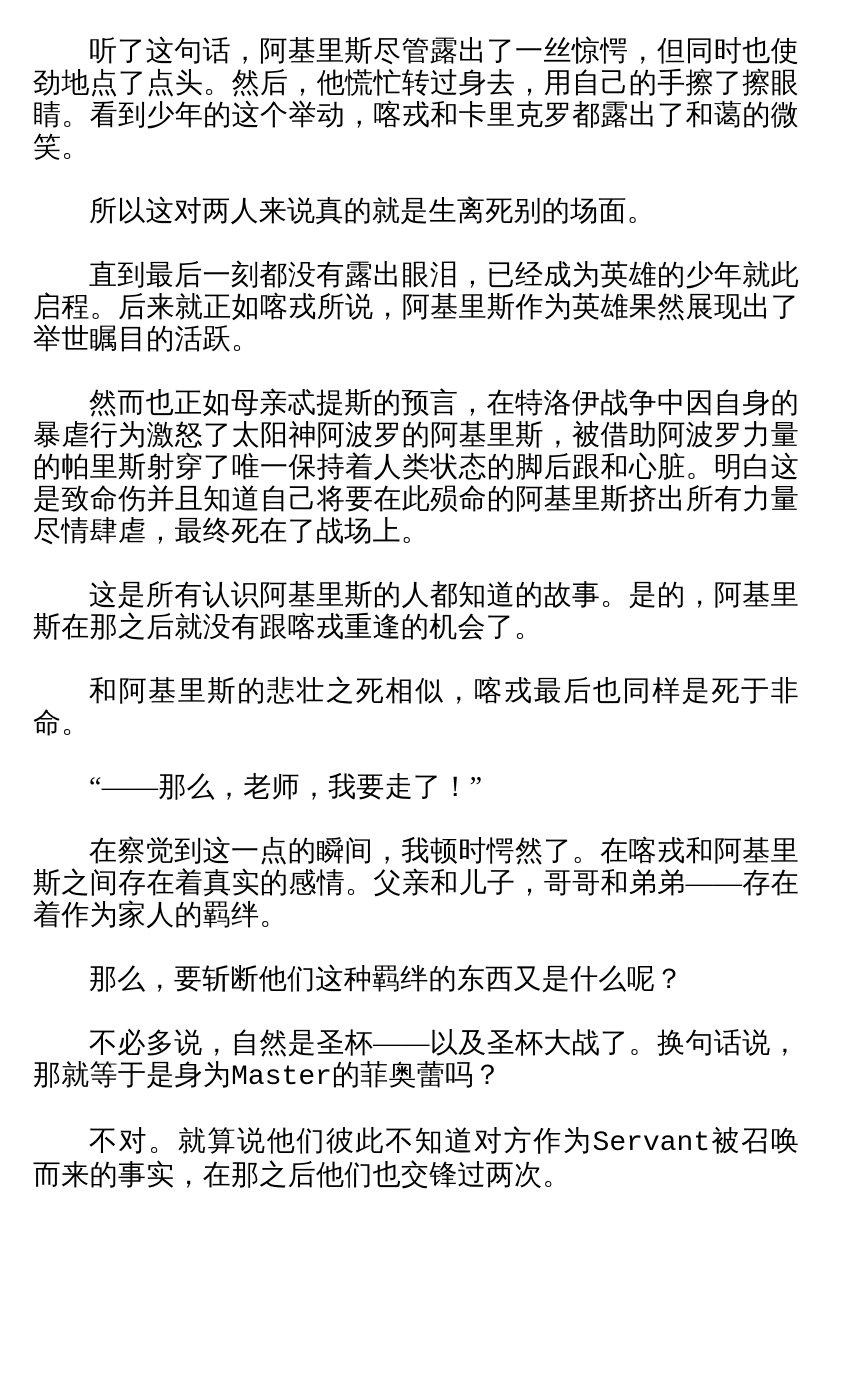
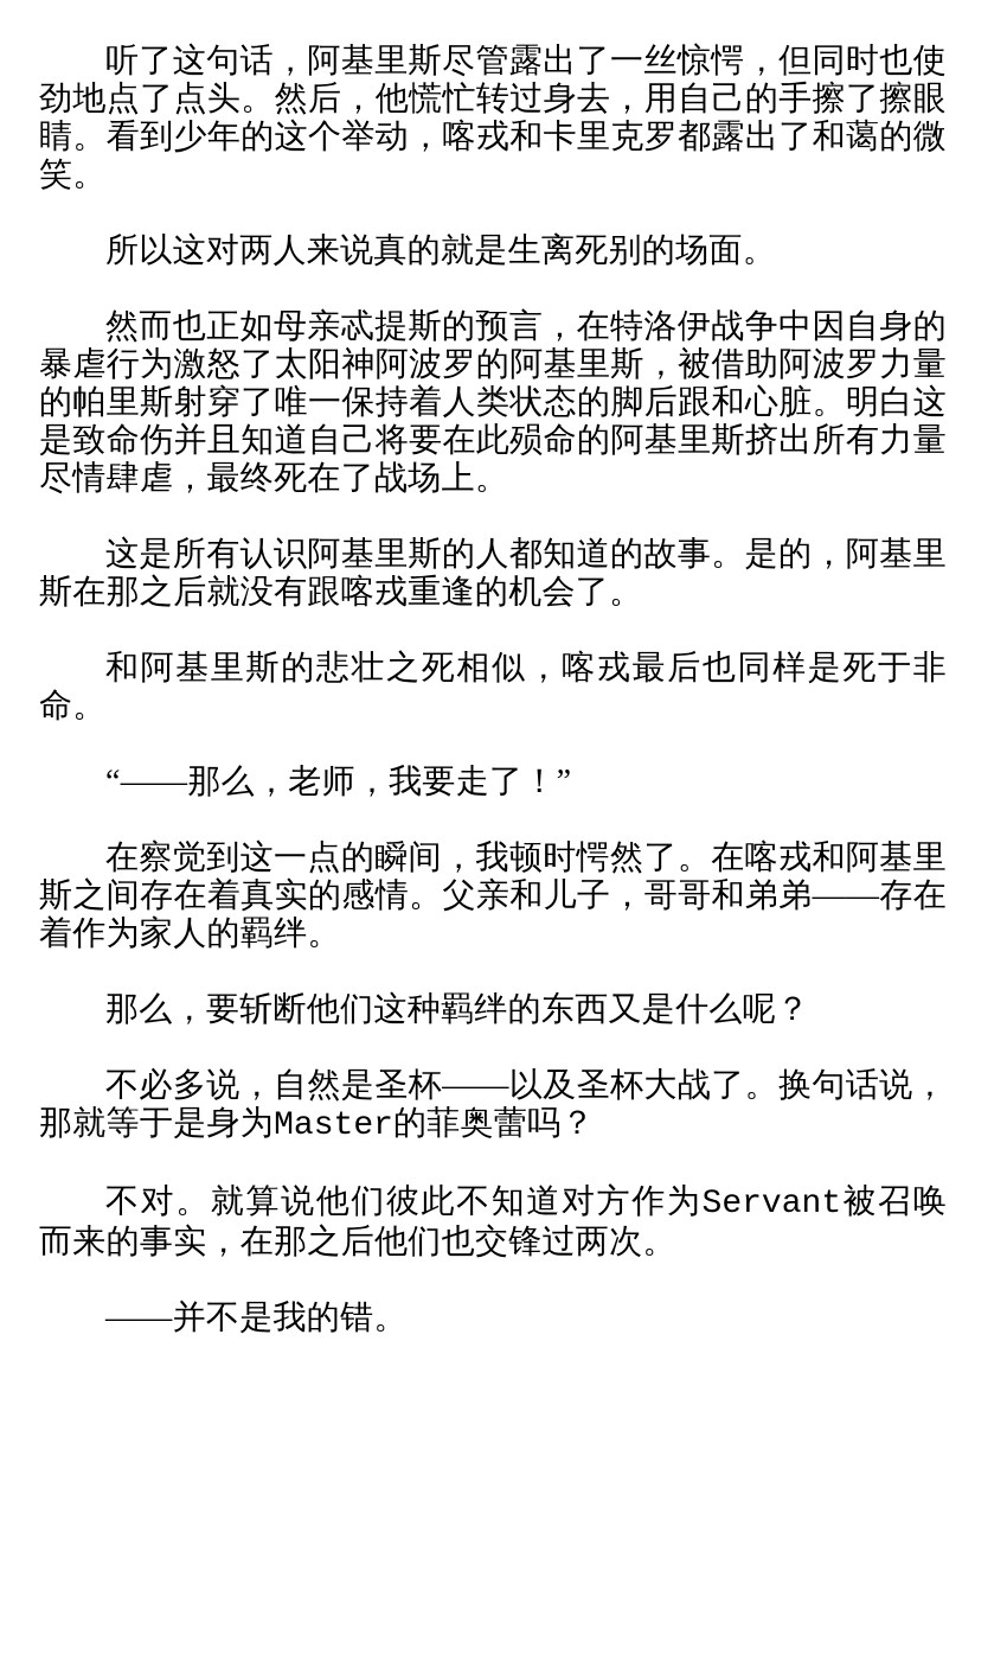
  听了这句话，阿基里斯尽管露出了一丝惊愕，但同时也使劲地点了点头。然后，他慌忙转过身去，用自己的手擦了擦眼睛。看到少年的这个举动，喀戎和卡里克罗都露出了和蔼的微笑。
  所以这对两人来说真的就是生离死别的场面。
- 直到最后一刻都没有露出眼泪，已经成为英雄的少年就此启程。后来就正如喀戎所说，阿基里斯作为英雄果然展现出了举世瞩目的活跃。
  然而也正如母亲忒提斯的预言，在特洛伊战争中因自身的暴虐行为激怒了太阳神阿波罗的阿基里斯，被借助阿波罗力量的帕里斯射穿了唯一保持着人类状态的脚后跟和心脏。明白这是致命伤并且知道自己将要在此殒命的阿基里斯挤出所有力量尽情肆虐，最终死在了战场上。
  这是所有认识阿基里斯的人都知道的故事。是的，阿基里斯在那之后就没有跟喀戎重逢的机会了。
  和阿基里斯的悲壮之死相似，喀戎最后也同样是死于非命。
  “——那么，老师，我要走了！”
  在察觉到这一点的瞬间，我顿时愕然了。在喀戎和阿基里斯之间存在着真实的感情。父亲和儿子，哥哥和弟弟——存在着作为家人的羁绊。
  那么，要斩断他们这种羁绊的东西又是什么呢？
  不必多说，自然是圣杯——以及圣杯大战了。换句话说，那就等于是身为Master的菲奥蕾吗？
  不对。就算说他们彼此不知道对方作为Servant被召唤而来的事实，在那之后他们也交锋过两次。
+ ——并不是我的错。
